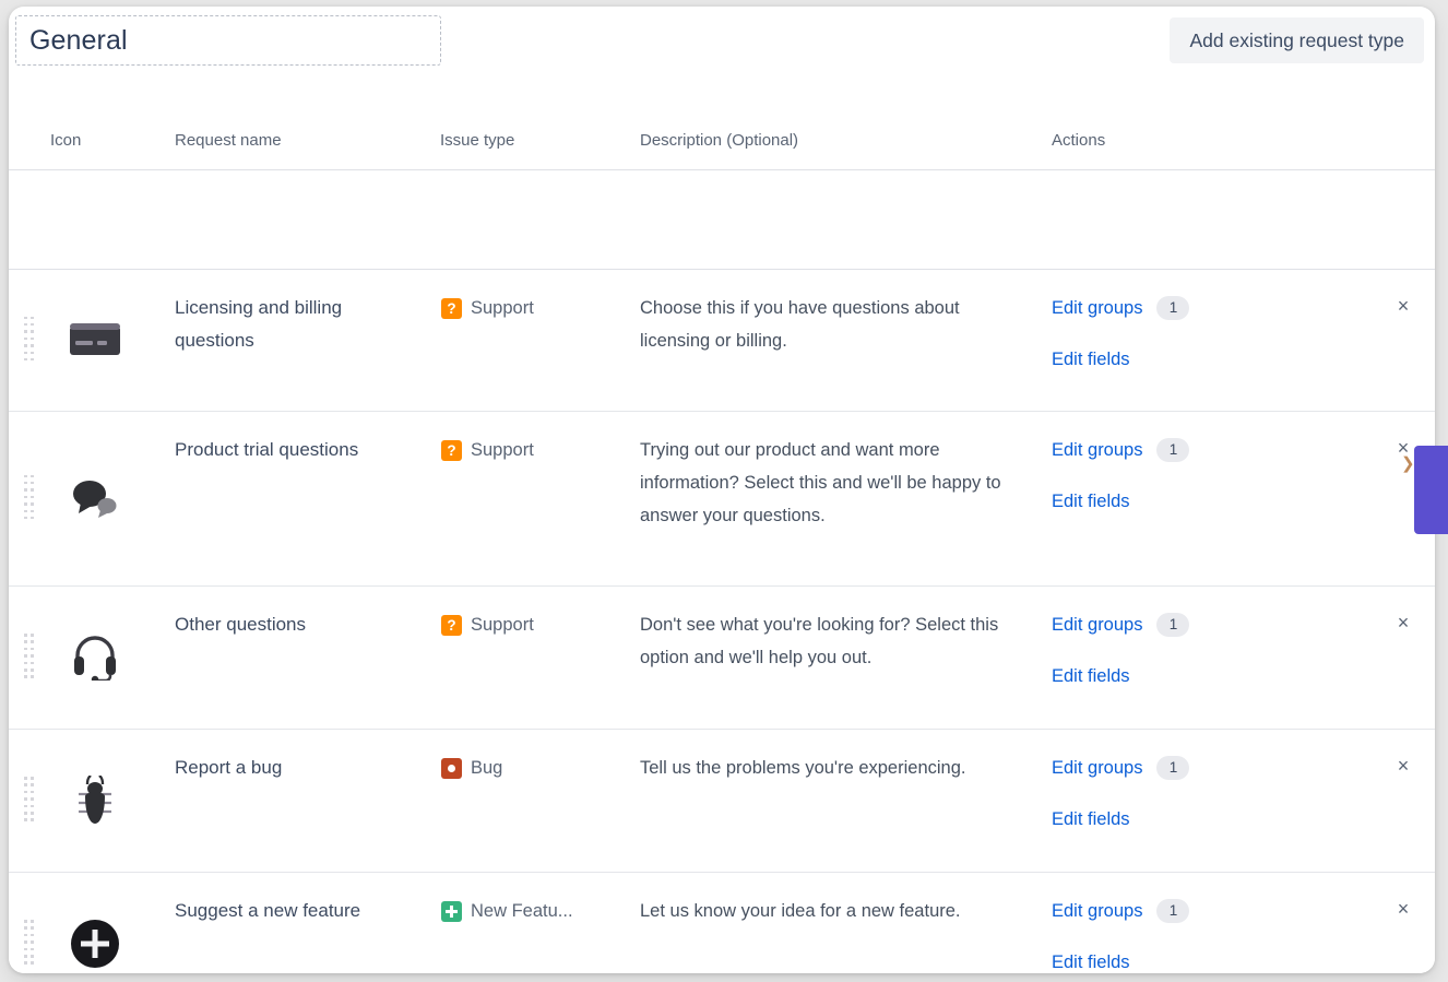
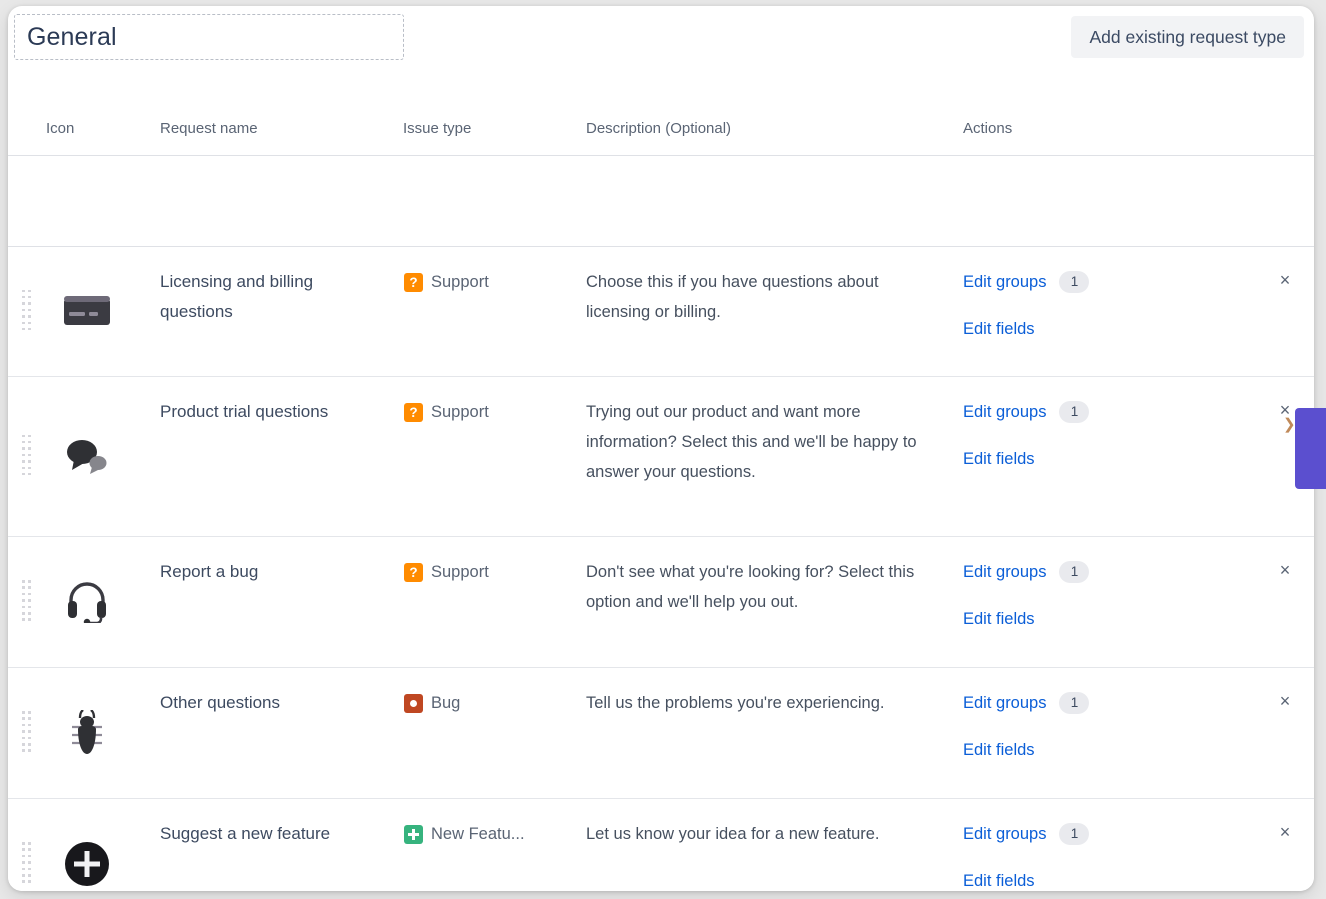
  General
  Add existing request type
  Icon
  Request name
  Issue type
  Description (Optional)
  Actions
  Licensing and billing questions
  ?
  Support
  Choose this if you have questions about licensing or billing.
  Edit groups
  1
  Edit fields
  ×
  Product trial questions
  ?
  Support
  Trying out our product and want more information? Select this and we'll be happy to answer your questions.
  Edit groups
  1
  Edit fields
  ×
- Other questions
+ Report a bug
  ?
  Support
  Don't see what you're looking for? Select this option and we'll help you out.
  Edit groups
  1
  Edit fields
  ×
- Report a bug
+ Other questions
  Bug
  Tell us the problems you're experiencing.
  Edit groups
  1
  Edit fields
  ×
  Suggest a new feature
  New Featu...
  Let us know your idea for a new feature.
  Edit groups
  1
  Edit fields
  ×
  ❯
